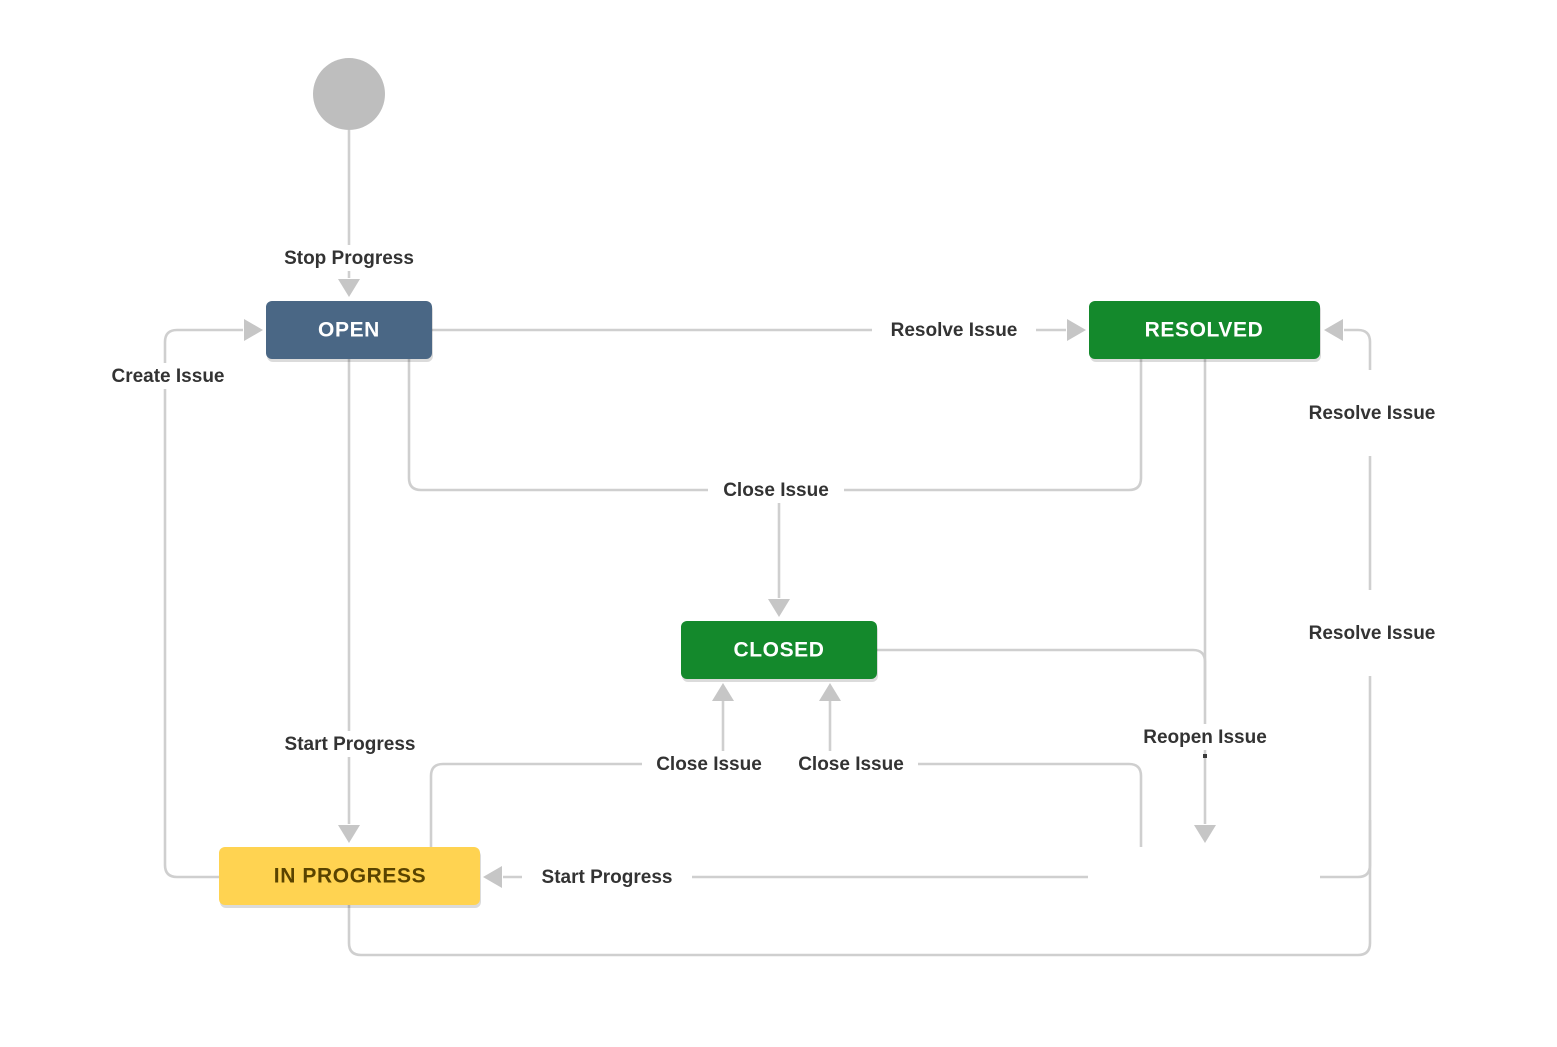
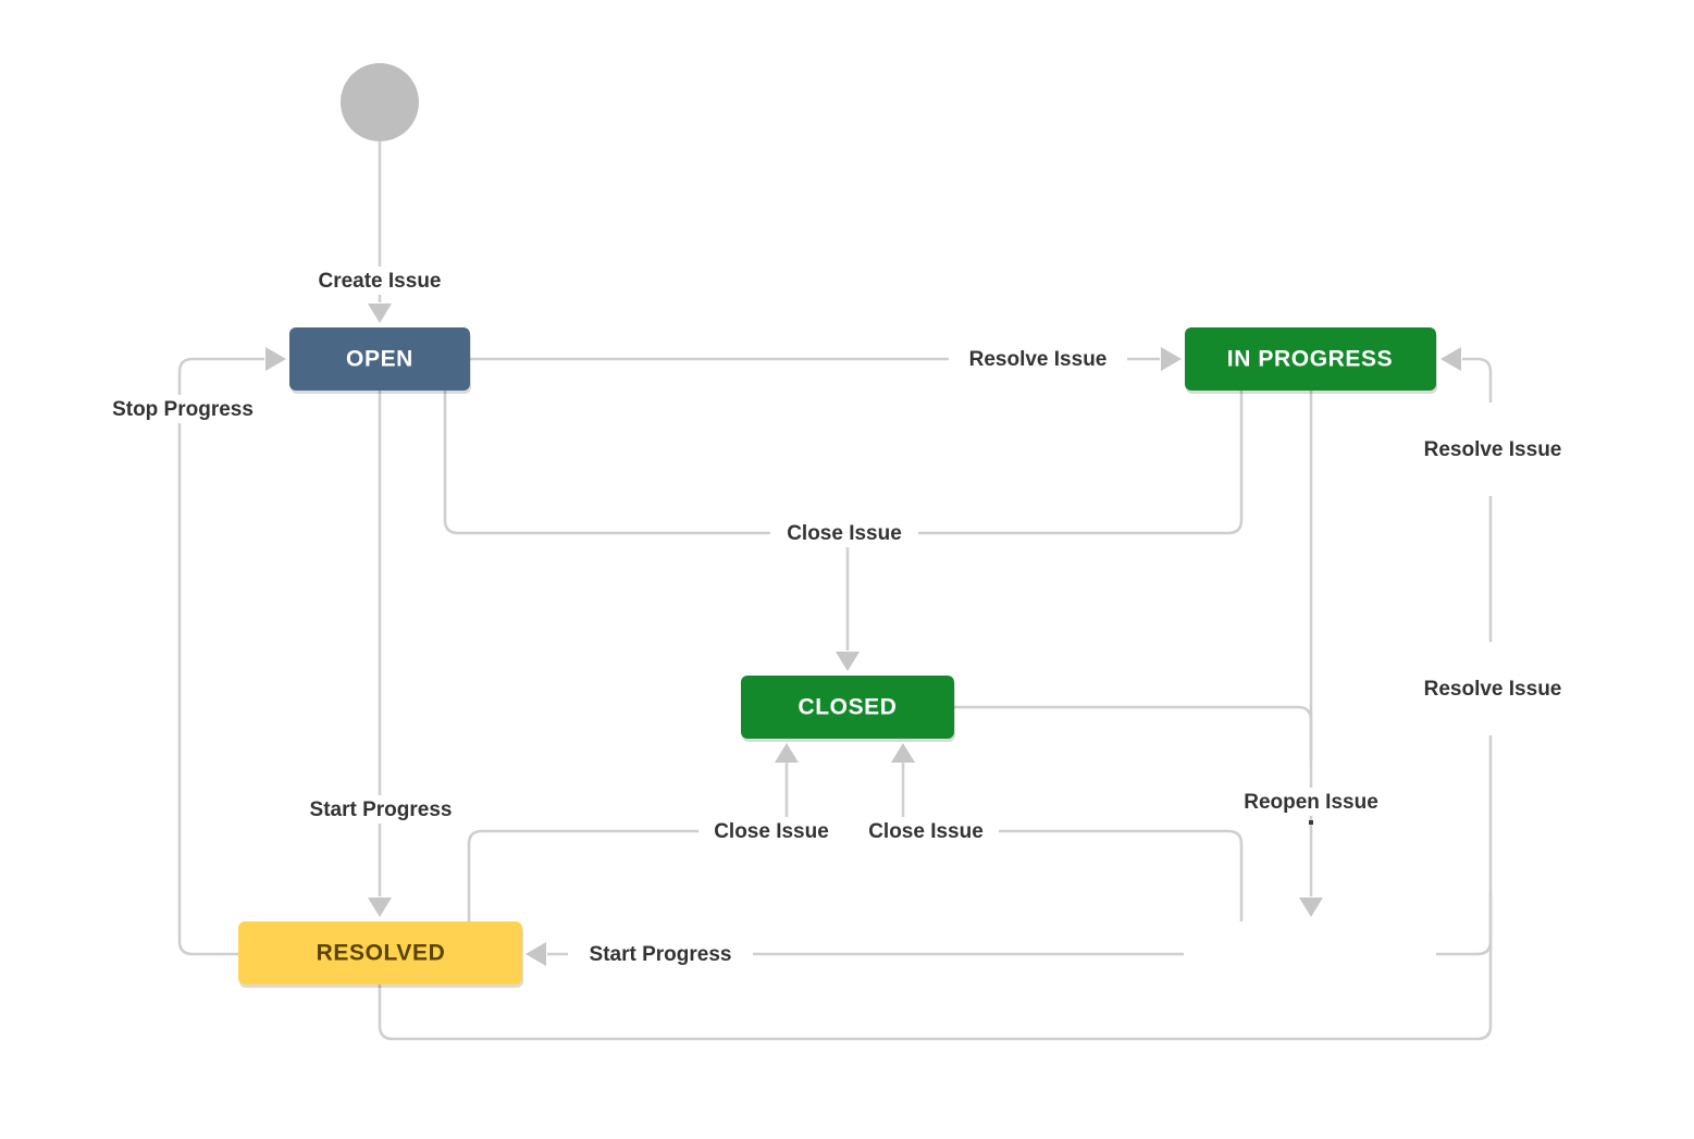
- Stop Progress
+ Create Issue
  Resolve Issue
  Close Issue
- Create Issue
+ Stop Progress
  Start Progress
  Start Progress
  Close Issue
  Close Issue
  Reopen Issue
  Resolve Issue
  Resolve Issue
  OPEN
- RESOLVED
+ IN PROGRESS
  CLOSED
- IN PROGRESS
+ RESOLVED
